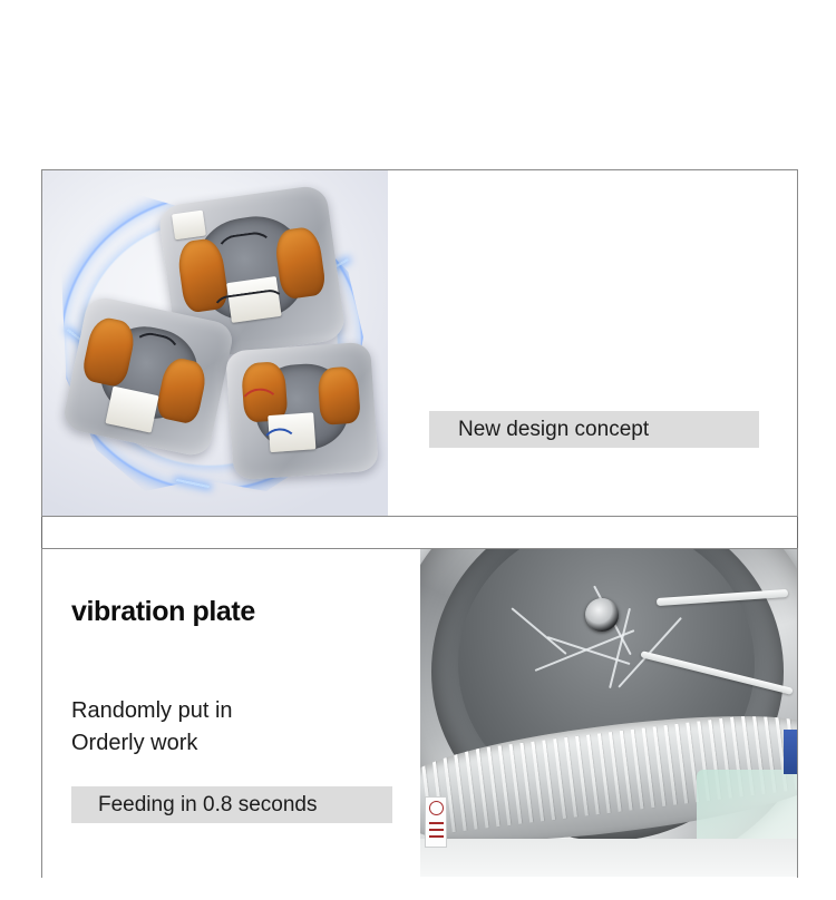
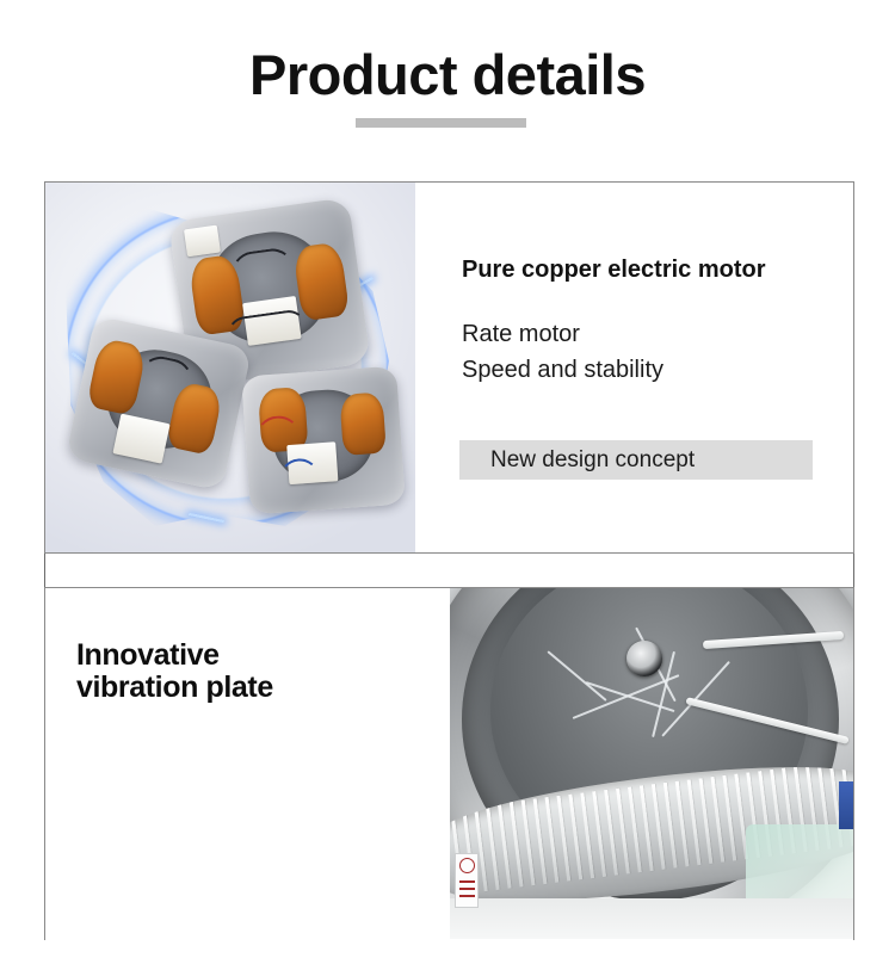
+ Product details
+ Pure copper electric motor
+ Rate motor
+ Speed and stability
  New design concept
+ Innovative
  vibration plate
- Randomly put in
- Orderly work
- Feeding in 0.8 seconds
